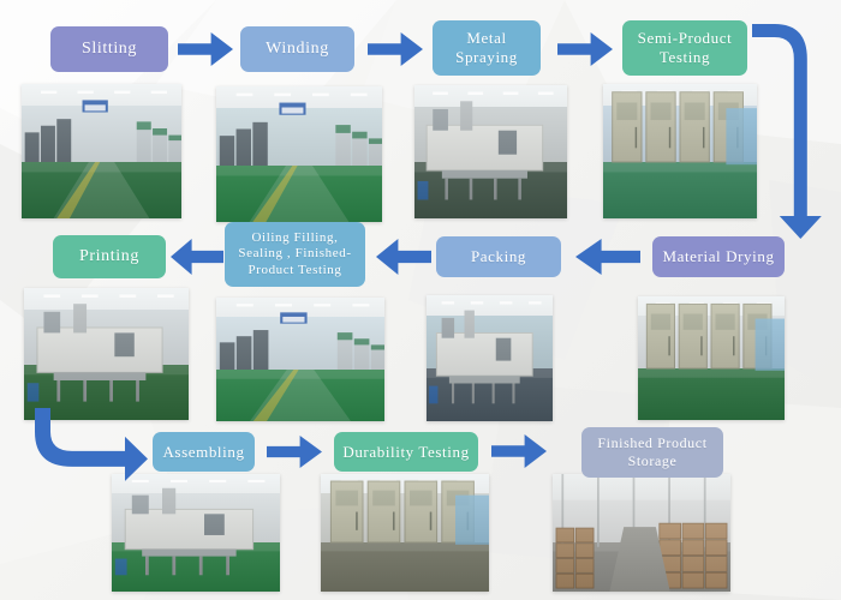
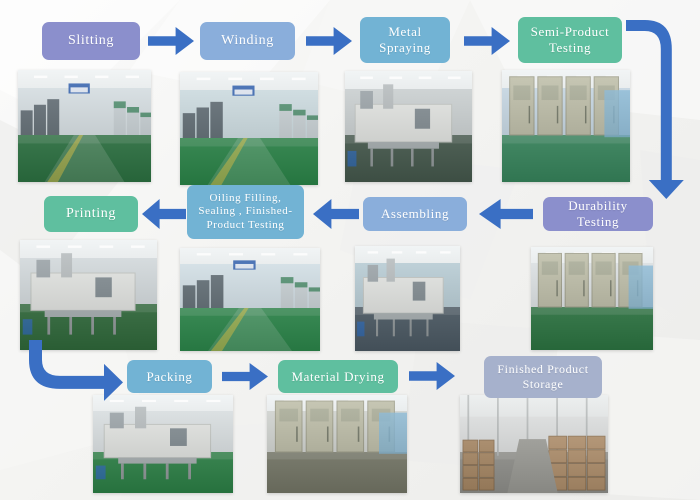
  Slitting
  Winding
  Metal
  Spraying
  Semi-Product
  Testing
- Material Drying
+ Durability Testing
- Packing
+ Assembling
  Oiling Filling,
  Sealing , Finished-
  Product Testing
  Printing
- Assembling
+ Packing
- Durability Testing
+ Material Drying
  Finished Product
  Storage
